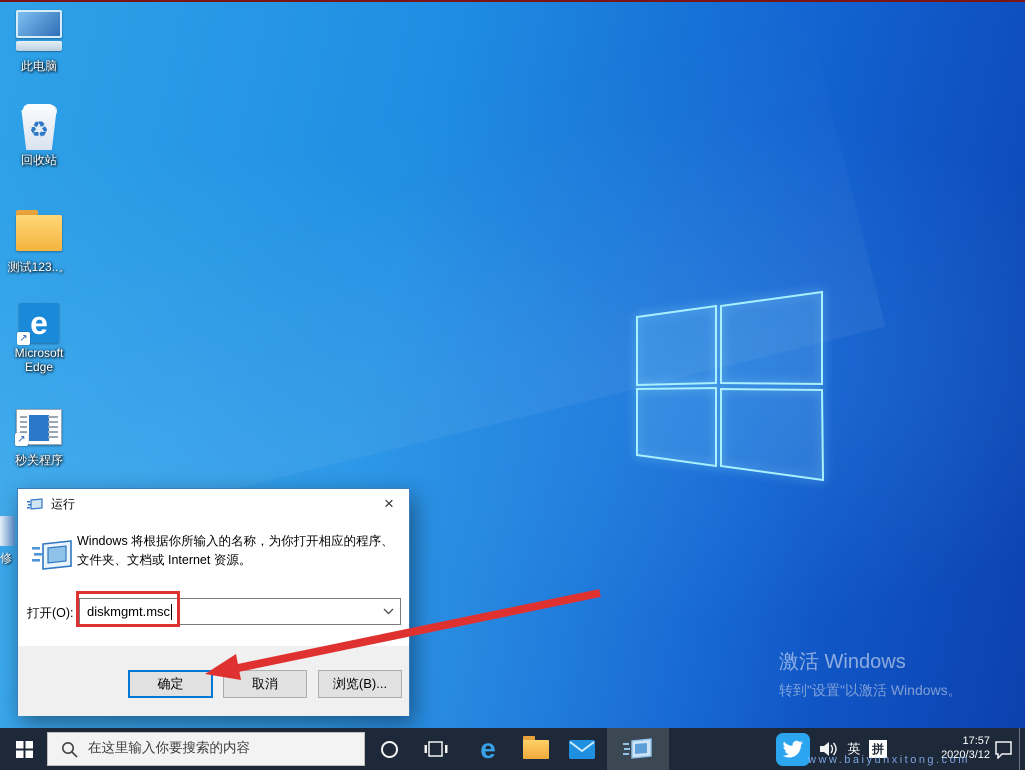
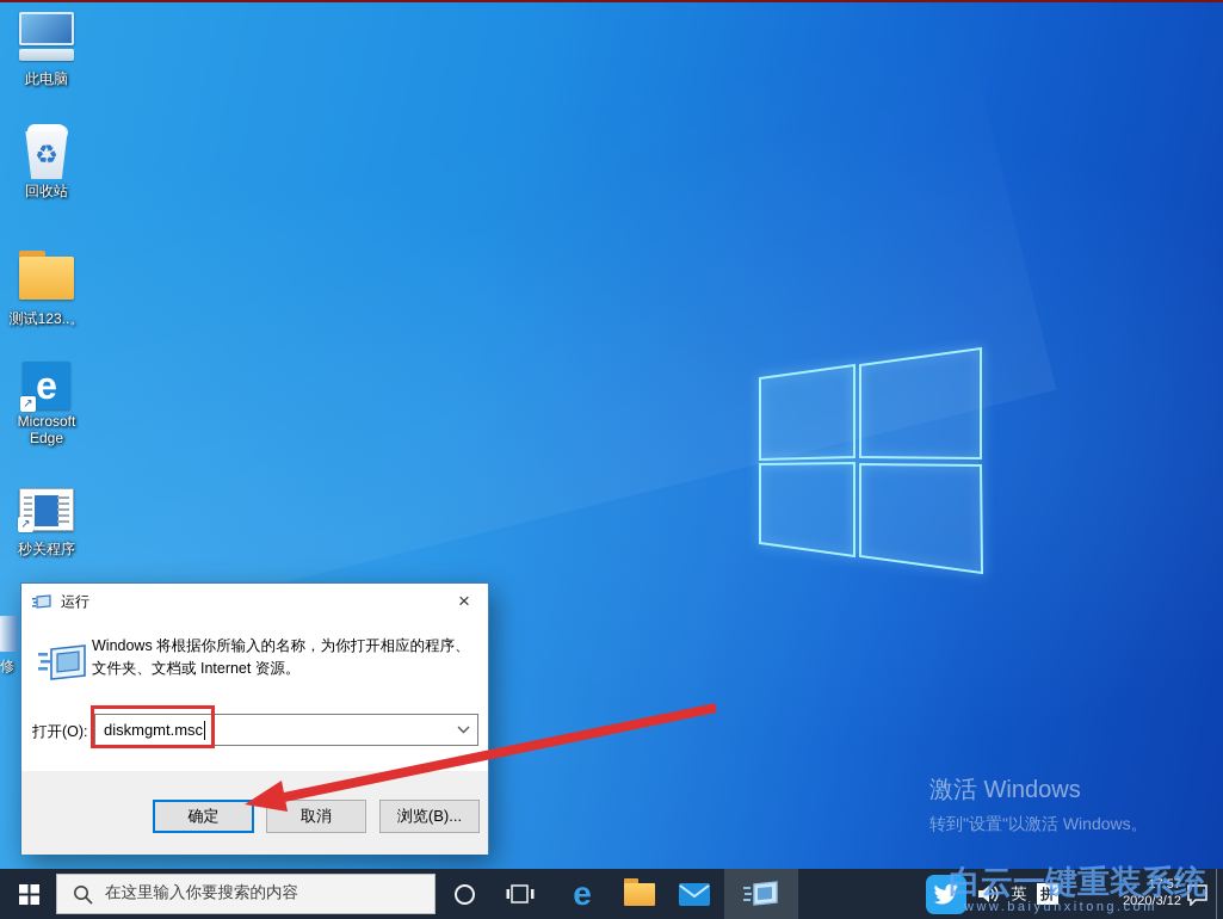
  激活 Windows
  转到"设置"以激活 Windows。
  此电脑
  ♻
  回收站
  测试123..。
  e
  ↗
  Microsoft Edge
  ↗
  秒关程序
  修
  运行
  ×
  Windows 将根据你所输入的名称，为你打开相应的程序、
  文件夹、文档或 Internet 资源。
  打开(O):
  diskmgmt.msc
  确定
  取消
  浏览(B)...
  在这里输入你要搜索的内容
  e
  英
  拼
  17:57
  2020/3/12
+ 白云一键重装系统
  www.baiyunxitong.com
